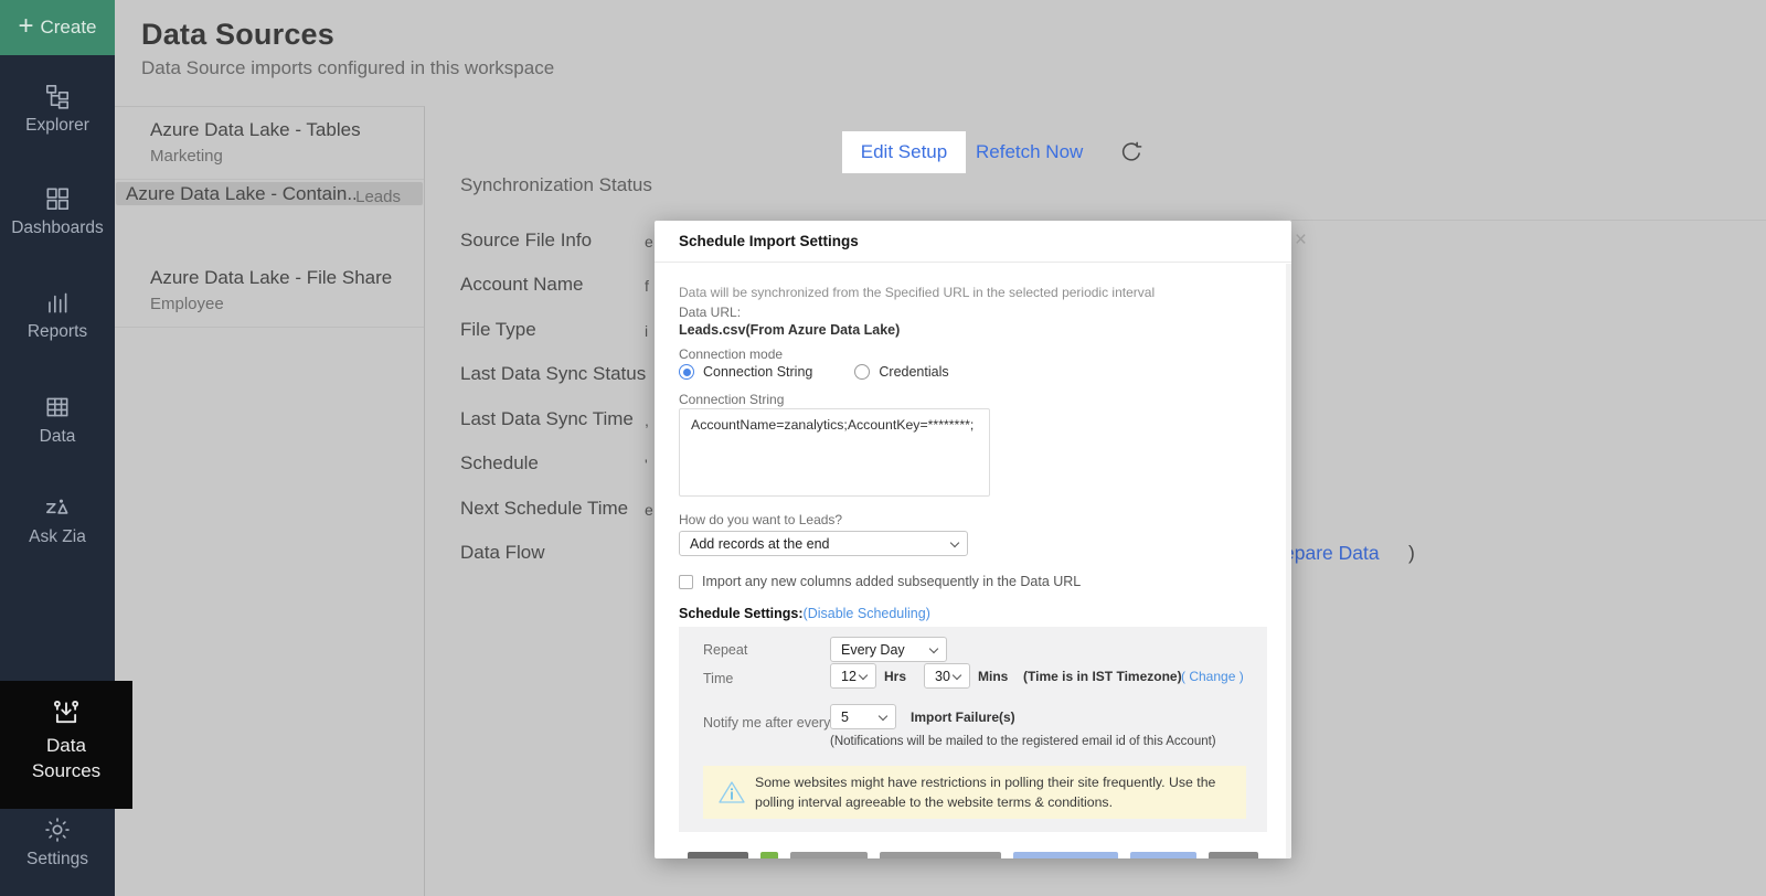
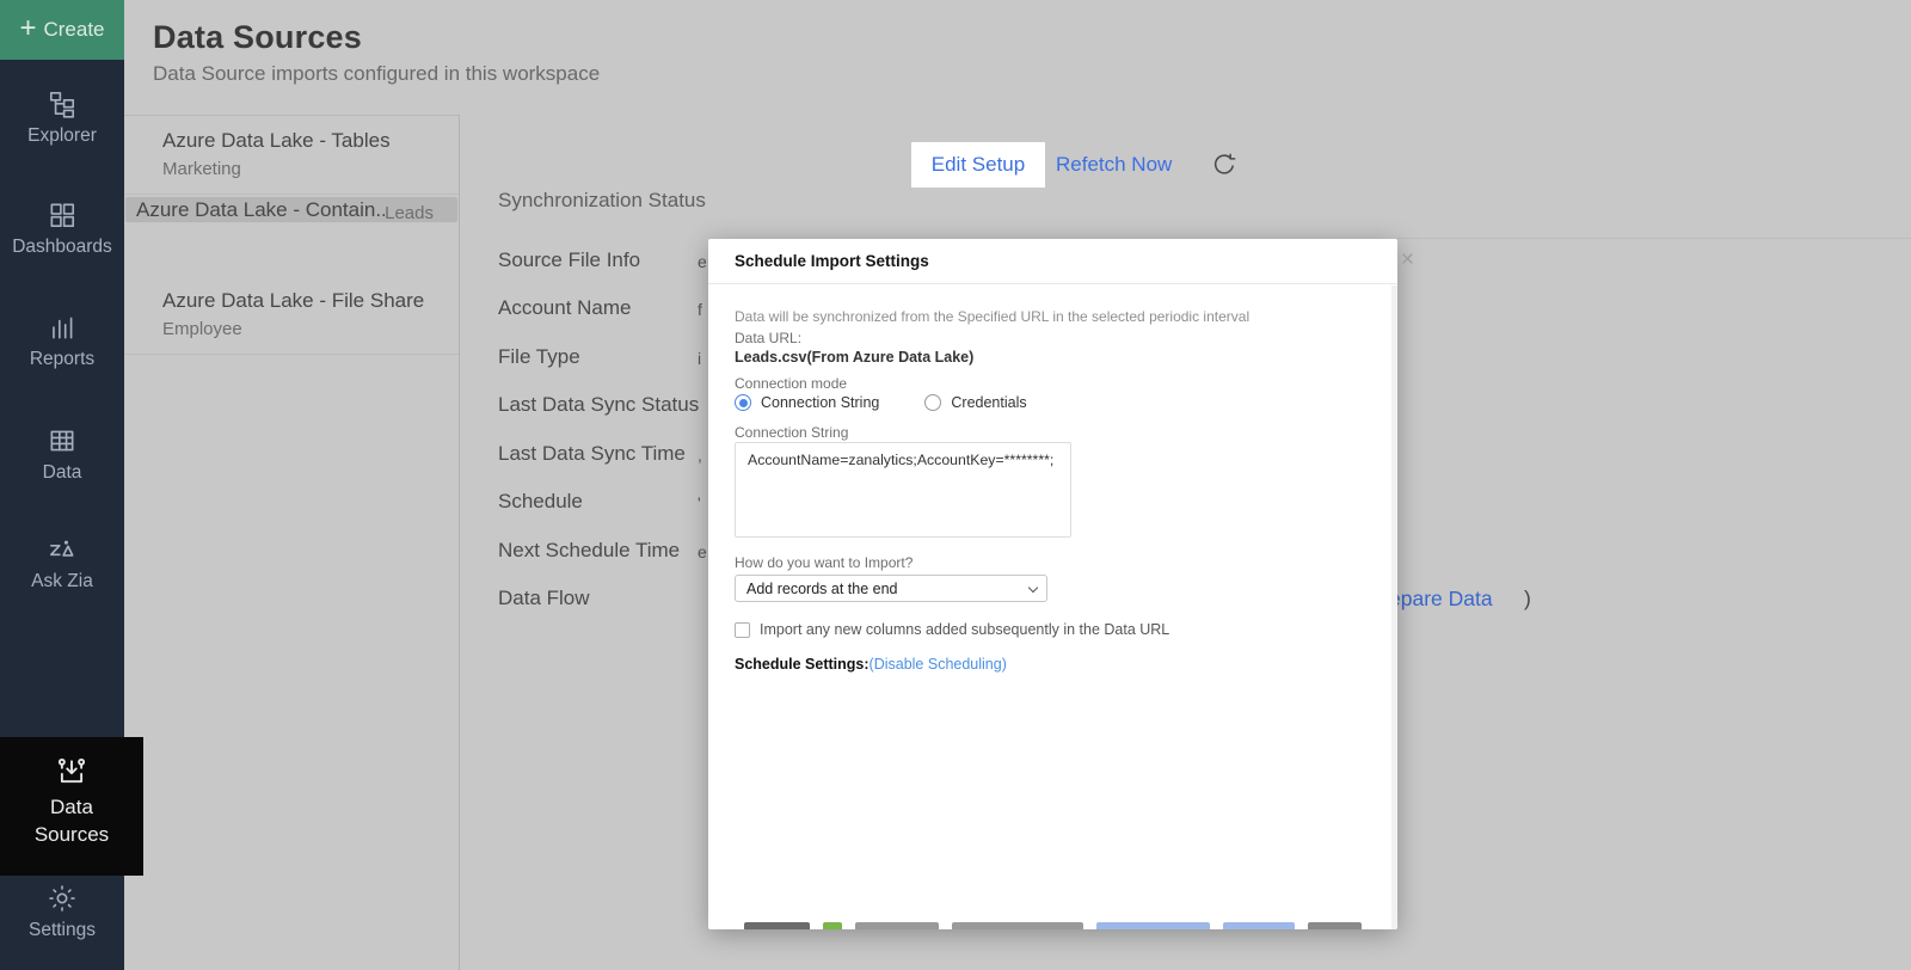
  +
  Create
  Explorer
  Dashboards
  Reports
  Data
  Ask Zia
  Data Sources
  Settings
  Data Sources
  Data Source imports configured in this workspace
  Azure Data Lake - Tables
  Marketing
  Azure Data Lake - Contain..
  Leads
  Azure Data Lake - File Share
  Employee
  Edit Setup
  Refetch Now
  Synchronization Status
  Source File Info
  Account Name
  File Type
  Last Data Sync Status
  Last Data Sync Time
  Schedule
  Next Schedule Time
  Data Flow
  e
  f
  i
  ,
  '
  e
  pare Data
  )
  ×
  Schedule Import Settings
  Data will be synchronized from the Specified URL in the selected periodic interval
  Data URL:
  Leads.csv(From Azure Data Lake)
  Connection mode
  Connection String
  Credentials
  Connection String
  AccountName=zanalytics;AccountKey=********;
- How do you want to Leads?
+ How do you want to Import?
  Add records at the end
  Import any new columns added subsequently in the Data URL
  Schedule Settings:(Disable Scheduling)
- Repeat
- Every Day
- Time
- 12
- Hrs
- 30
- Mins
- (Time is in IST Timezone)
- ( Change )
- Notify me after every
- 5
- Import Failure(s)
- (Notifications will be mailed to the registered email id of this Account)
- Some websites might have restrictions in polling their site frequently. Use the polling interval agreeable to the website terms & conditions.
